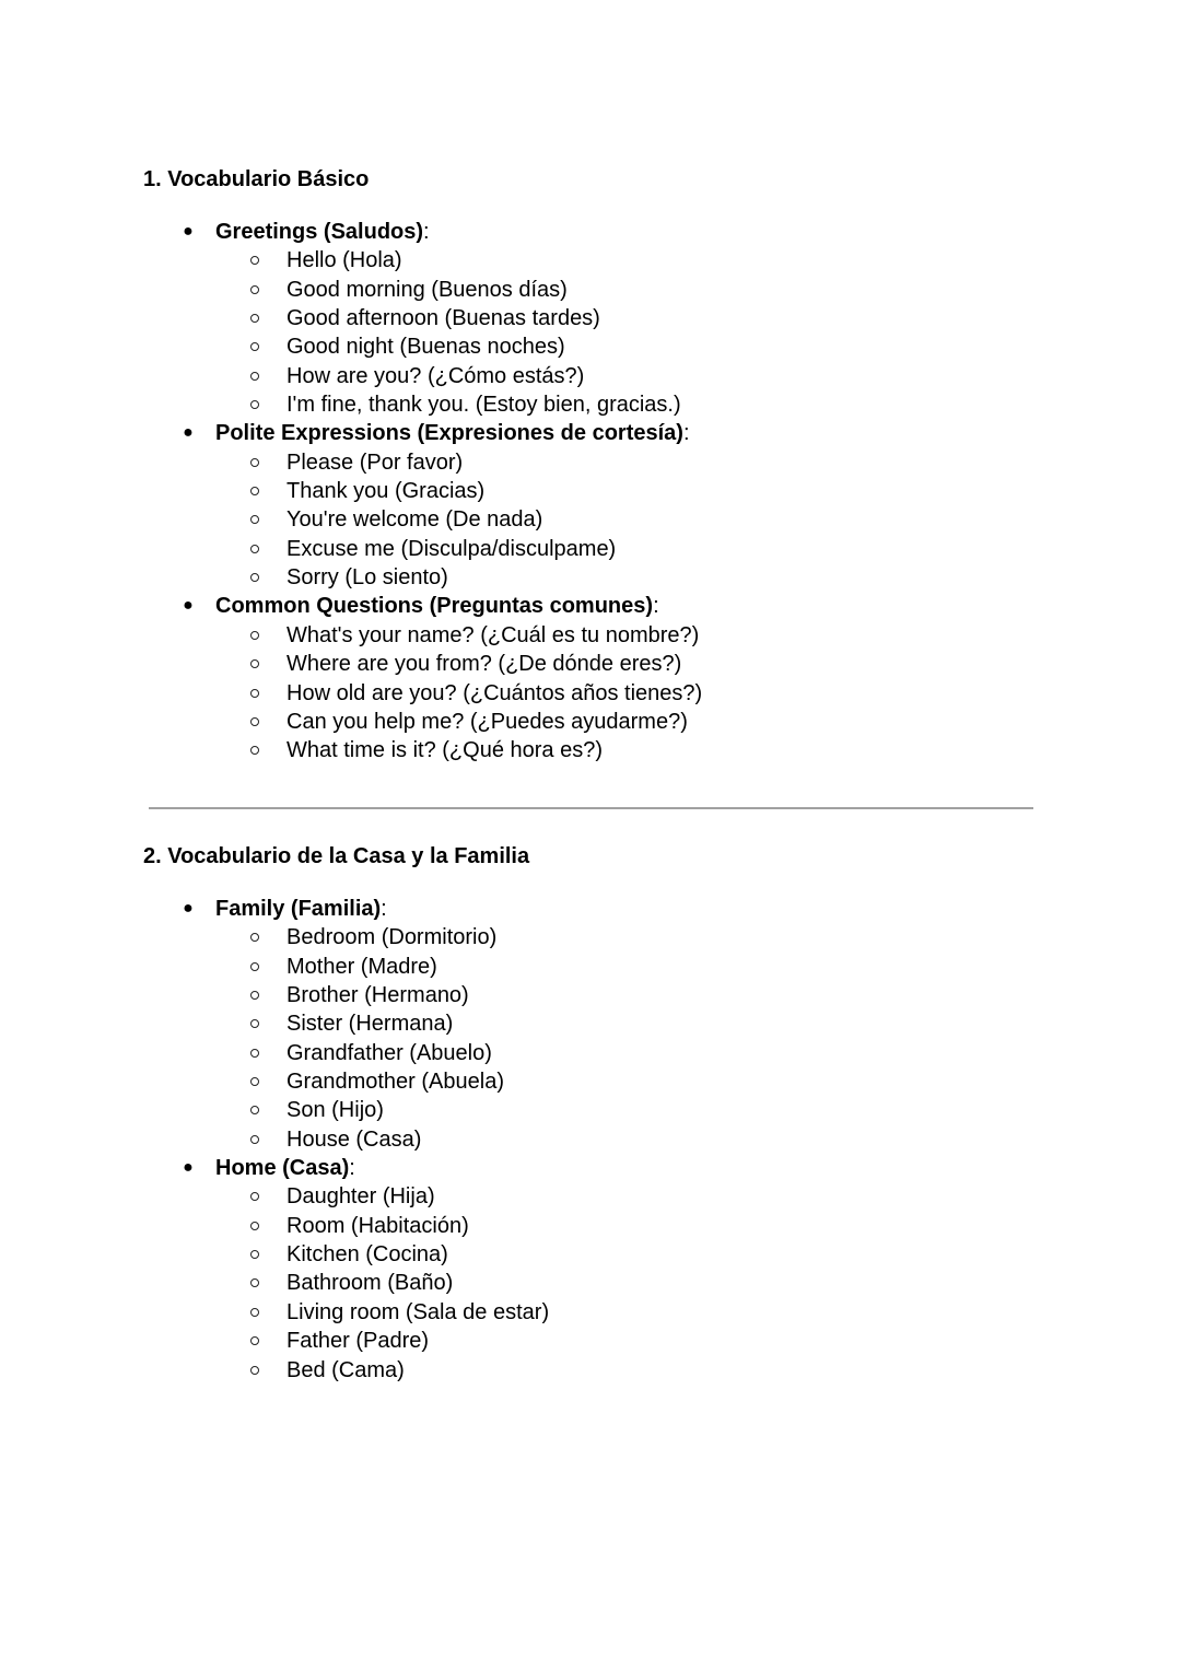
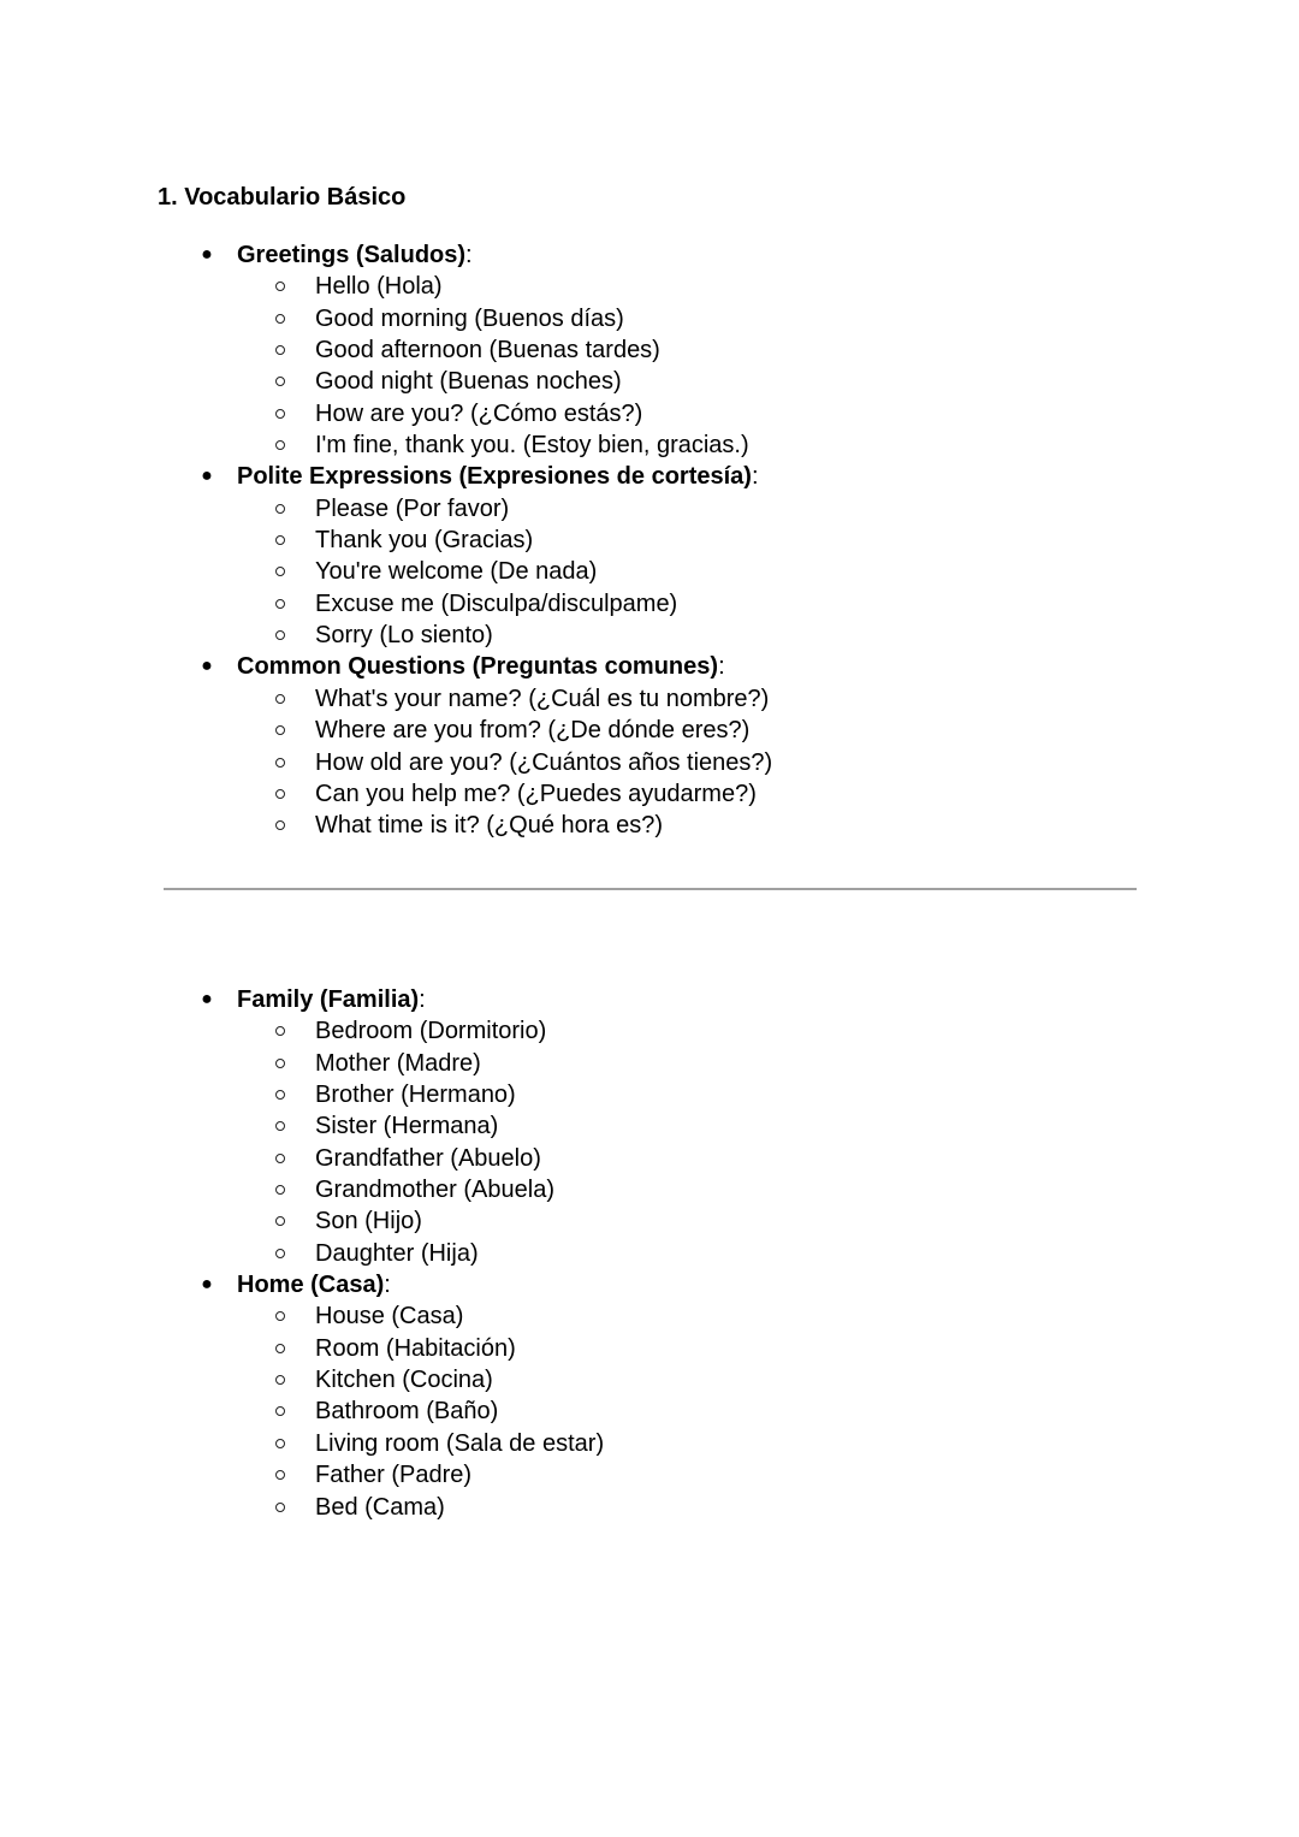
  1. Vocabulario Básico
  ●
  Greetings (Saludos):
  Hello (Hola)
  Good morning (Buenos días)
  Good afternoon (Buenas tardes)
  Good night (Buenas noches)
  How are you? (¿Cómo estás?)
  I'm fine, thank you. (Estoy bien, gracias.)
  ●
  Polite Expressions (Expresiones de cortesía):
  Please (Por favor)
  Thank you (Gracias)
  You're welcome (De nada)
  Excuse me (Disculpa/disculpame)
  Sorry (Lo siento)
  ●
  Common Questions (Preguntas comunes):
  What's your name? (¿Cuál es tu nombre?)
  Where are you from? (¿De dónde eres?)
  How old are you? (¿Cuántos años tienes?)
  Can you help me? (¿Puedes ayudarme?)
  What time is it? (¿Qué hora es?)
- 2. Vocabulario de la Casa y la Familia
  ●
  Family (Familia):
  Bedroom (Dormitorio)
  Mother (Madre)
  Brother (Hermano)
  Sister (Hermana)
  Grandfather (Abuelo)
  Grandmother (Abuela)
  Son (Hijo)
- House (Casa)
+ Daughter (Hija)
  ●
  Home (Casa):
- Daughter (Hija)
+ House (Casa)
  Room (Habitación)
  Kitchen (Cocina)
  Bathroom (Baño)
  Living room (Sala de estar)
  Father (Padre)
  Bed (Cama)
